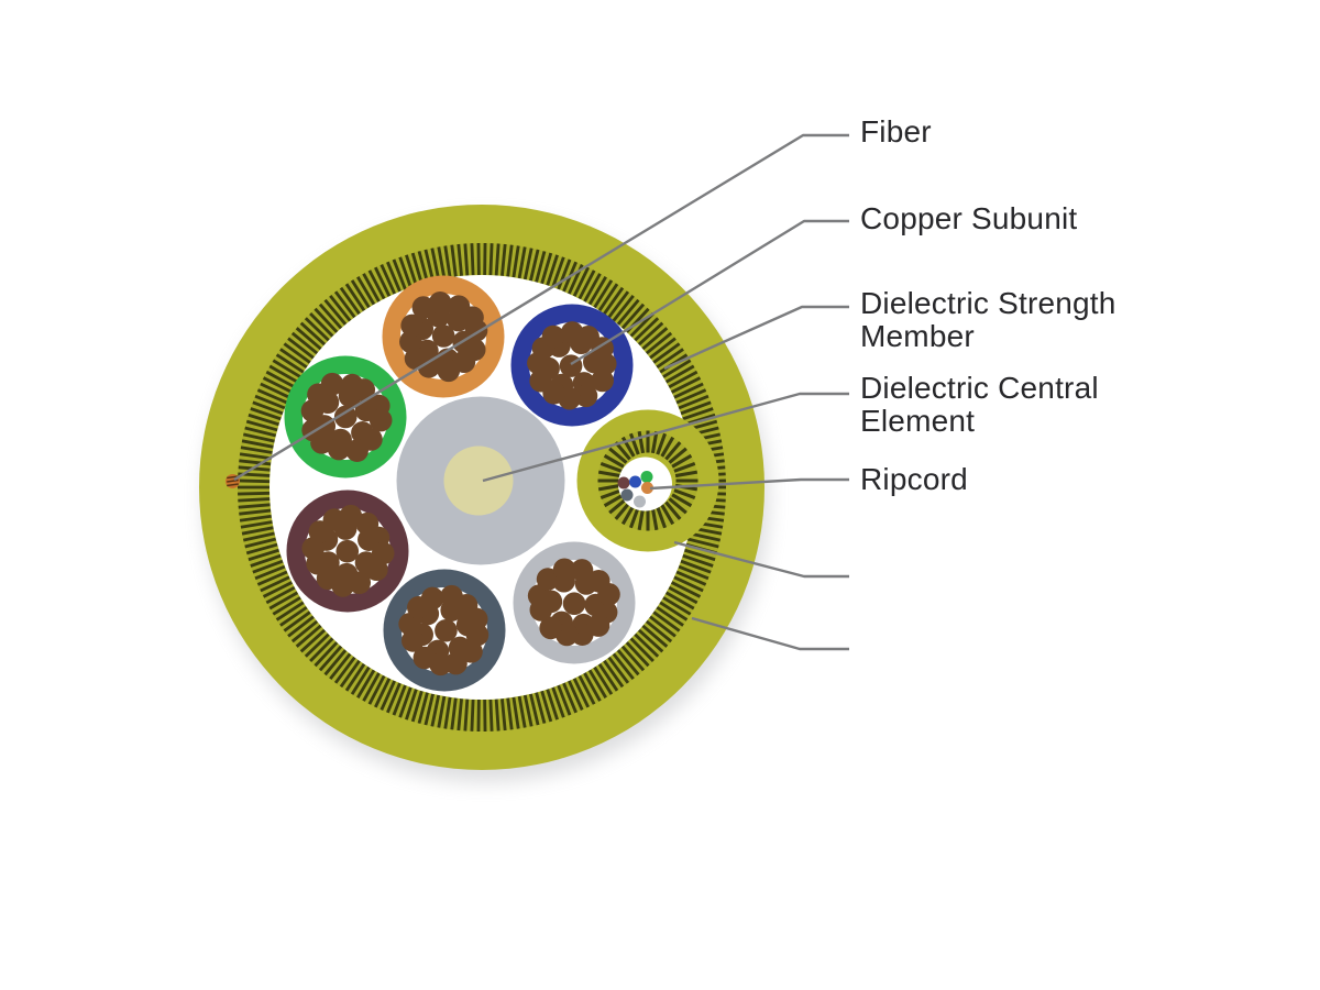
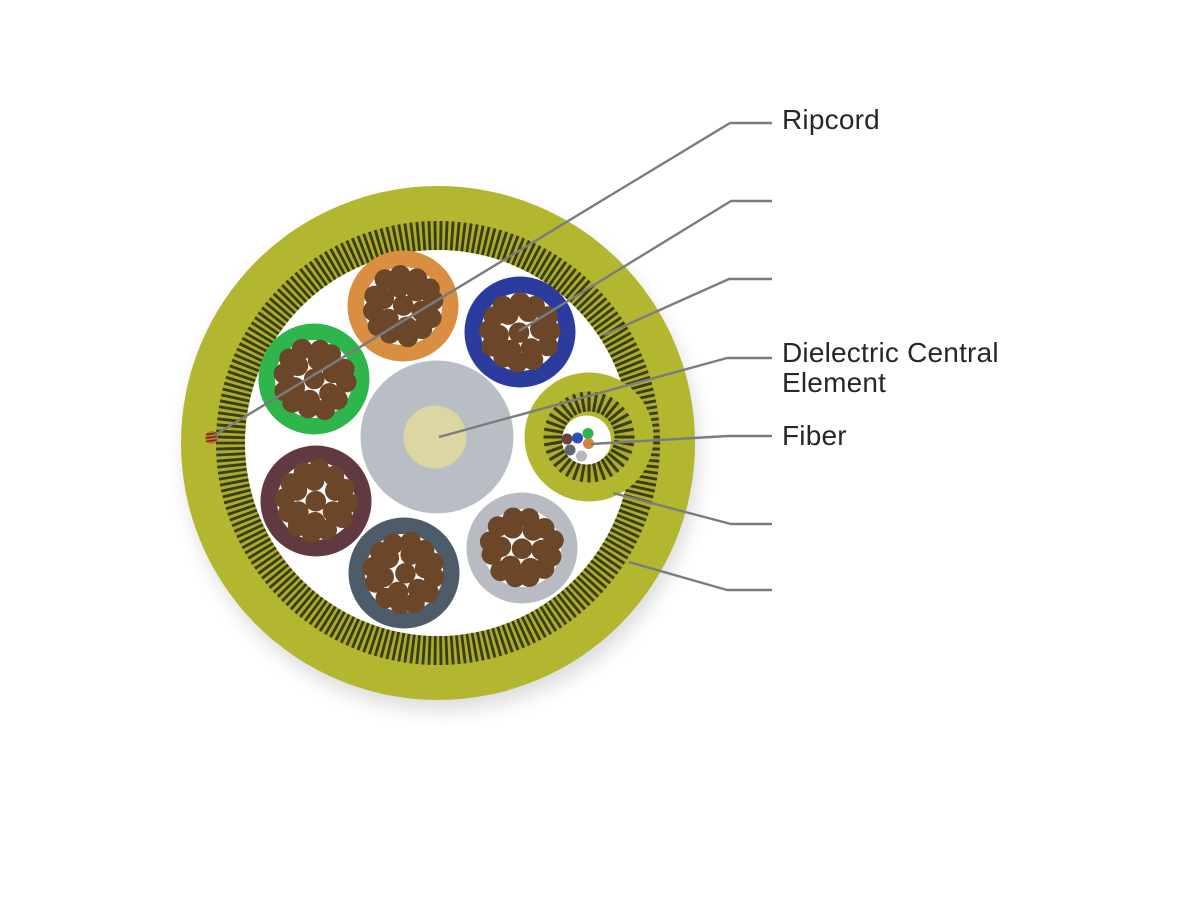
- Fiber
+ Ripcord
- Copper Subunit
- Dielectric Strength
- Member
  Dielectric Central
  Element
- Ripcord
+ Fiber
